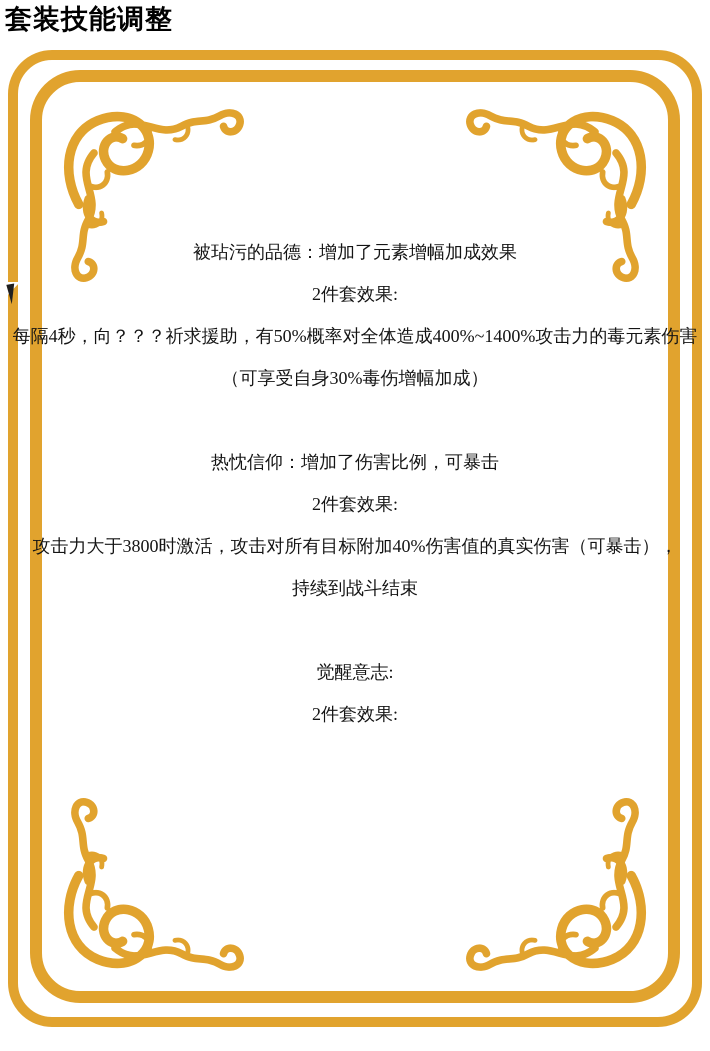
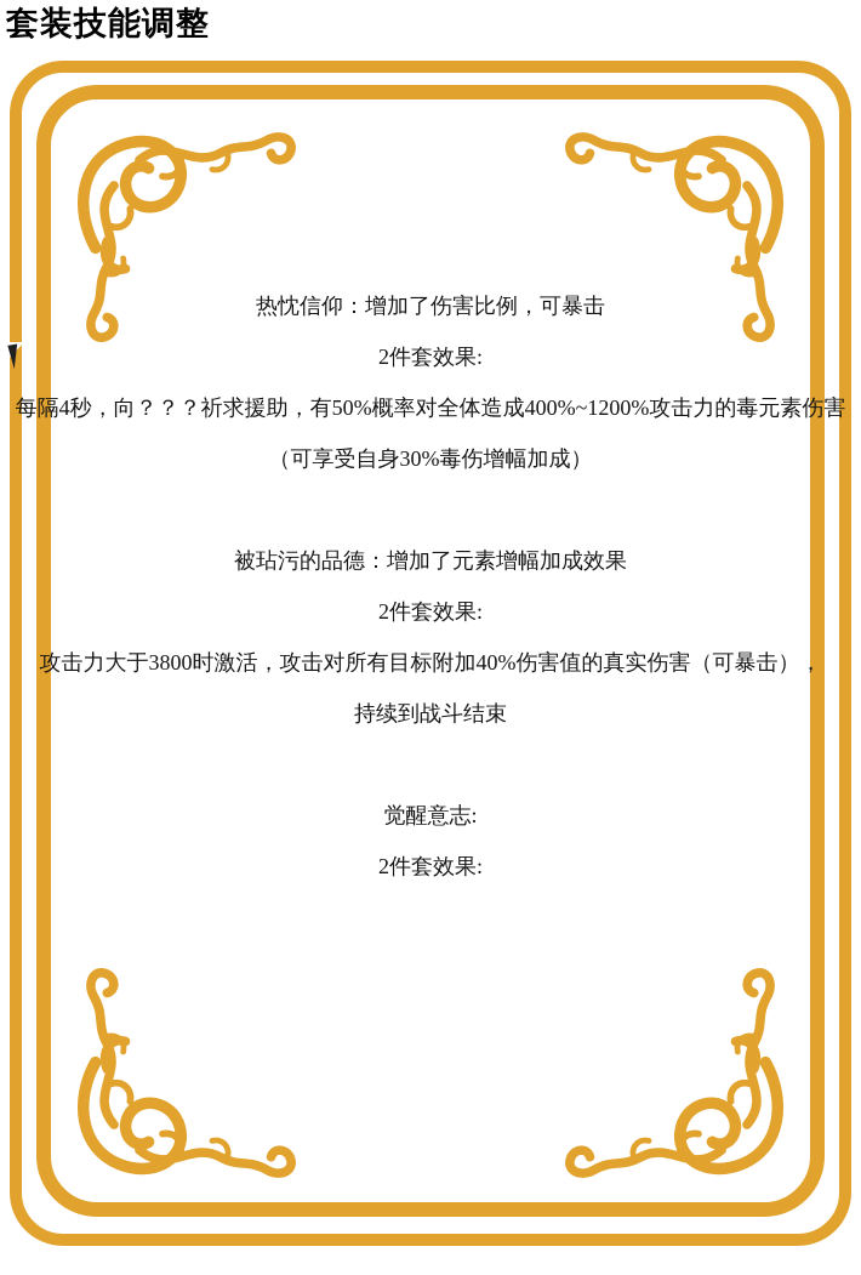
  套装技能调整
- 被玷污的品德：增加了元素增幅加成效果
+ 热忱信仰：增加了伤害比例，可暴击
  2件套效果:
- 每隔4秒，向？？？祈求援助，有50%概率对全体造成400%~1400%攻击力的毒元素伤害
+ 每隔4秒，向？？？祈求援助，有50%概率对全体造成400%~1200%攻击力的毒元素伤害
  （可享受自身30%毒伤增幅加成）
- 热忱信仰：增加了伤害比例，可暴击
+ 被玷污的品德：增加了元素增幅加成效果
  2件套效果:
  攻击力大于3800时激活，攻击对所有目标附加40%伤害值的真实伤害（可暴击），
  持续到战斗结束
  觉醒意志:
  2件套效果:
